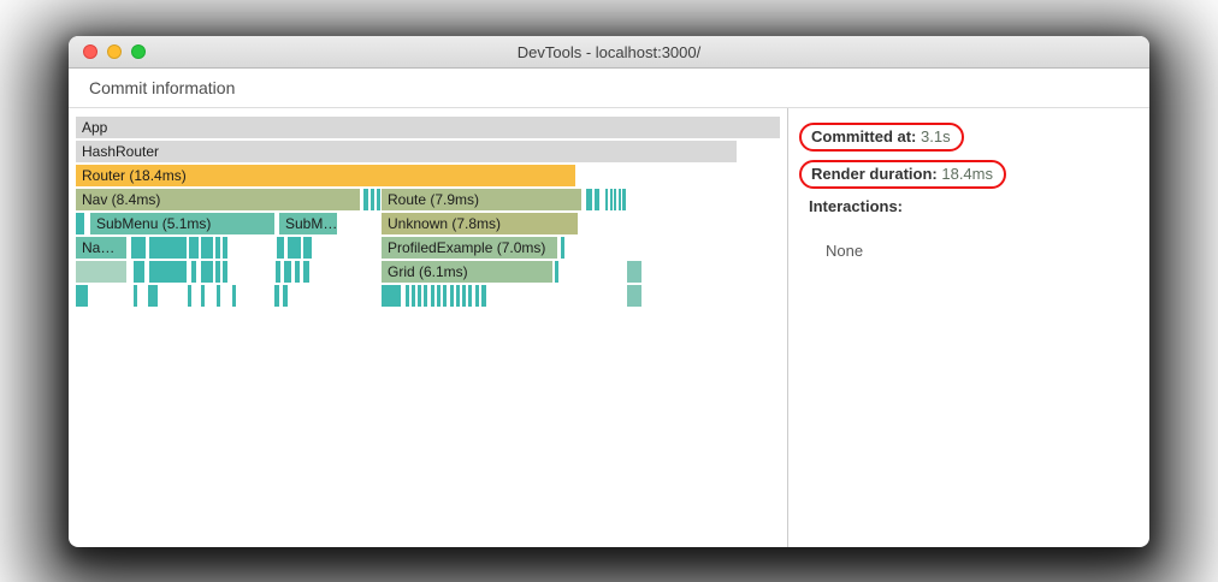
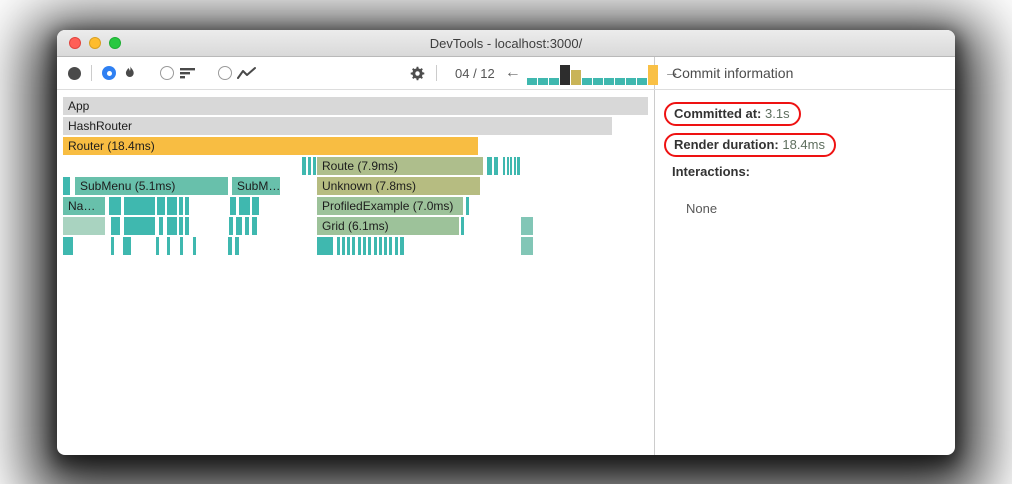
  DevTools - localhost:3000/
+ 04 / 12
+ ←
+ →
  Commit information
  App
  HashRouter
  Router (18.4ms)
- Nav (8.4ms)
  Route (7.9ms)
  SubMenu (5.1ms)
  SubM…
  Unknown (7.8ms)
  Na…
  ProfiledExample (7.0ms)
  Grid (6.1ms)
  Committed at: 3.1s
  Render duration: 18.4ms
  Interactions:
  None
